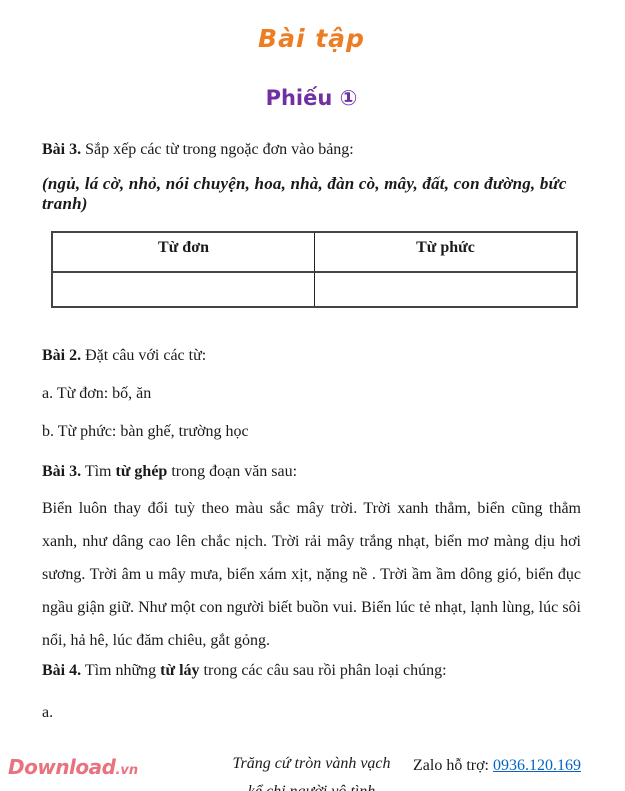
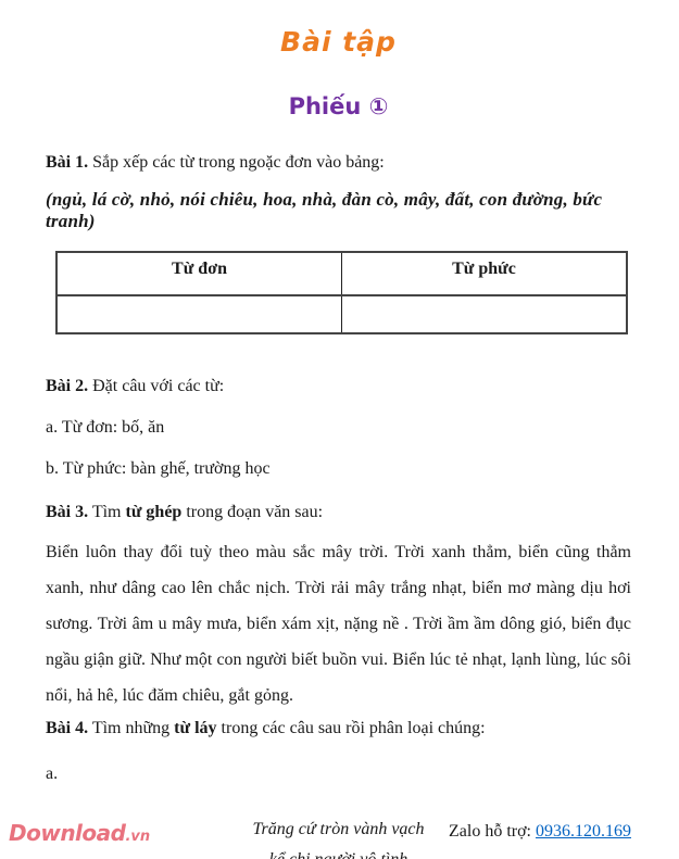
  Bài tập
  Phiếu ①
- Bài 3. Sắp xếp các từ trong ngoặc đơn vào bảng:
+ Bài 1. Sắp xếp các từ trong ngoặc đơn vào bảng:
- (ngủ, lá cờ, nhỏ, nói chuyện, hoa, nhà, đàn cò, mây, đất, con đường, bức tranh)
+ (ngủ, lá cờ, nhỏ, nói chiêu, hoa, nhà, đàn cò, mây, đất, con đường, bức tranh)
  Từ đơn	Từ phức
  Bài 2. Đặt câu với các từ:
  a. Từ đơn: bố, ăn
  b. Từ phức: bàn ghế, trường học
  Bài 3. Tìm từ ghép trong đoạn văn sau:
  Biển luôn thay đổi tuỳ theo màu sắc mây trời. Trời xanh thẳm, biển cũng thẳm xanh, như dâng cao lên chắc nịch. Trời rải mây trắng nhạt, biển mơ màng dịu hơi sương. Trời âm u mây mưa, biển xám xịt, nặng nề . Trời ầm ầm dông gió, biển đục ngầu giận giữ. Như một con người biết buồn vui. Biển lúc tẻ nhạt, lạnh lùng, lúc sôi nổi, hả hê, lúc đăm chiêu, gắt gỏng.
  Bài 4. Tìm những từ láy trong các câu sau rồi phân loại chúng:
  a.
  Trăng cứ tròn vành vạch
  Download.vn
  Zalo hỗ trợ: 0936.120.169
